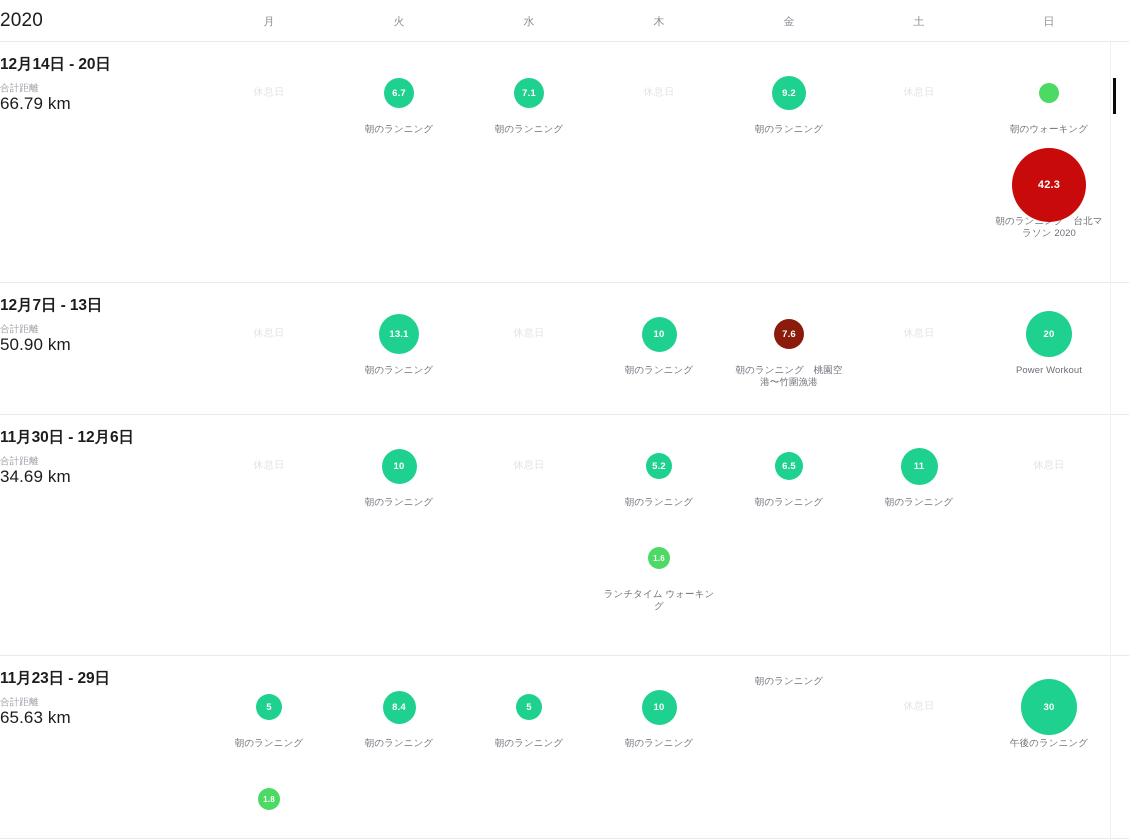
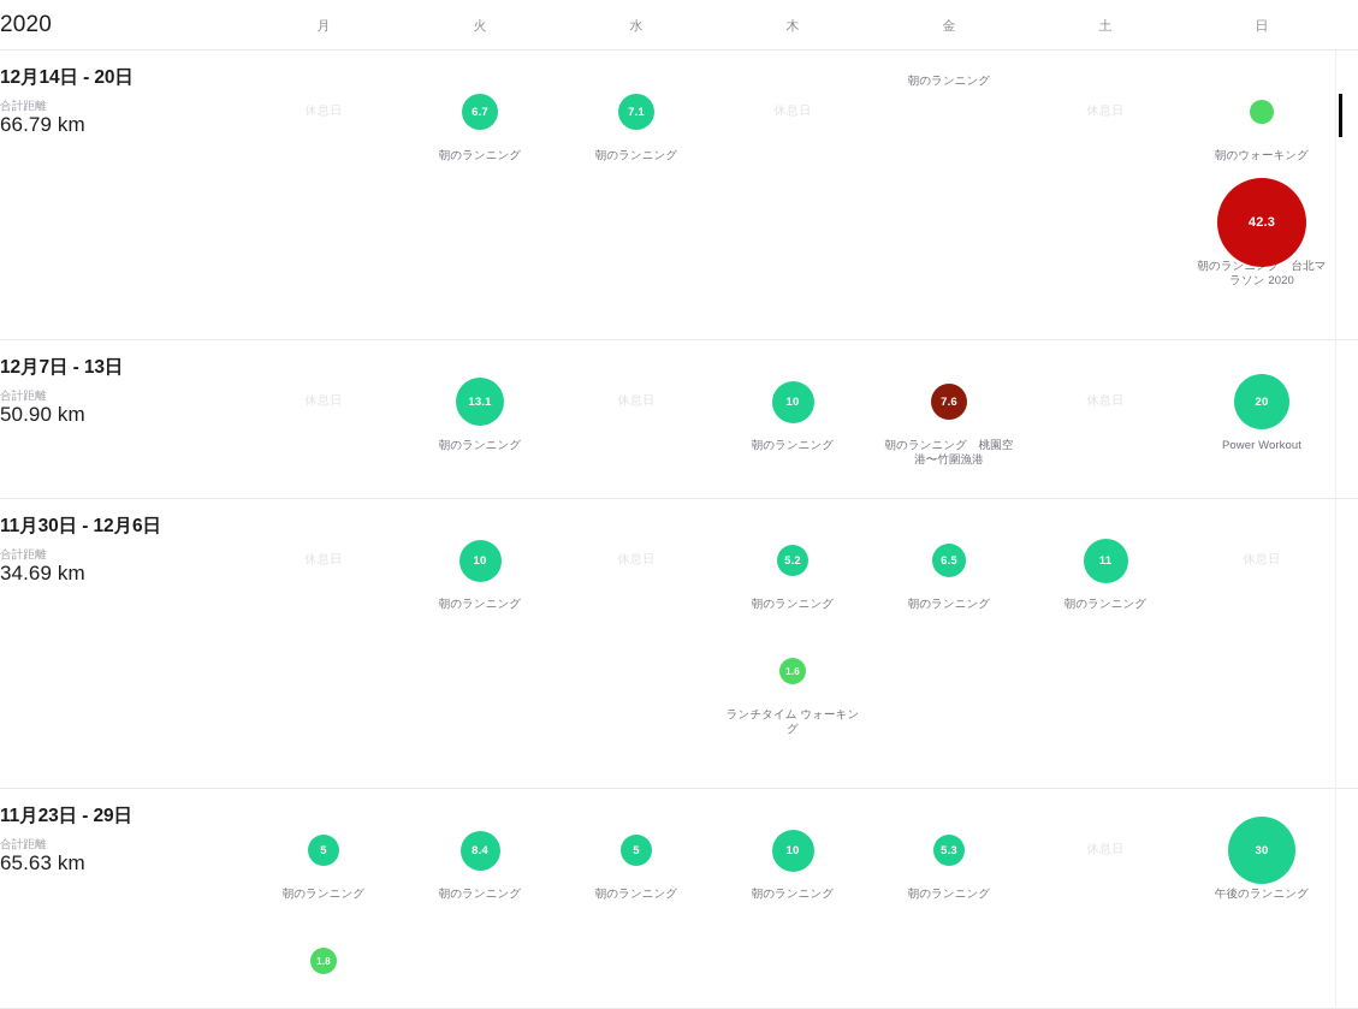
  2020
  月
  火
  水
  木
  金
  土
  日
  12月14日 - 20日
  合計距離
  66.79 km
  休息日
  6.7
  朝のランニング
  7.1
  朝のランニング
  休息日
- 9.2
  朝のランニング
  休息日
  朝のウォーキング
  42.3
  朝のランニグ 台北マラソン 2020
  12月7日 - 13日
  合計距離
  50.90 km
  休息日
  13.1
  朝のランニング
  休息日
  10
  朝のランニング
  7.6
  朝のランニング 桃園空港〜竹圍漁港
  休息日
  20
  Power Workout
  11月30日 - 12月6日
  合計距離
  34.69 km
  休息日
  10
  朝のランニング
  休息日
  5.2
  朝のランニング
  1.6
  ランチタイム ウォーキング
  6.5
  朝のランニング
  11
  朝のランニング
  休息日
  11月23日 - 29日
  合計距離
  65.63 km
  5
  朝のランニング
  1.8
  8.4
  朝のランニング
  5
  朝のランニング
  10
  朝のランニング
+ 5.3
  朝のランニング
  休息日
  30
  午後のランニング
